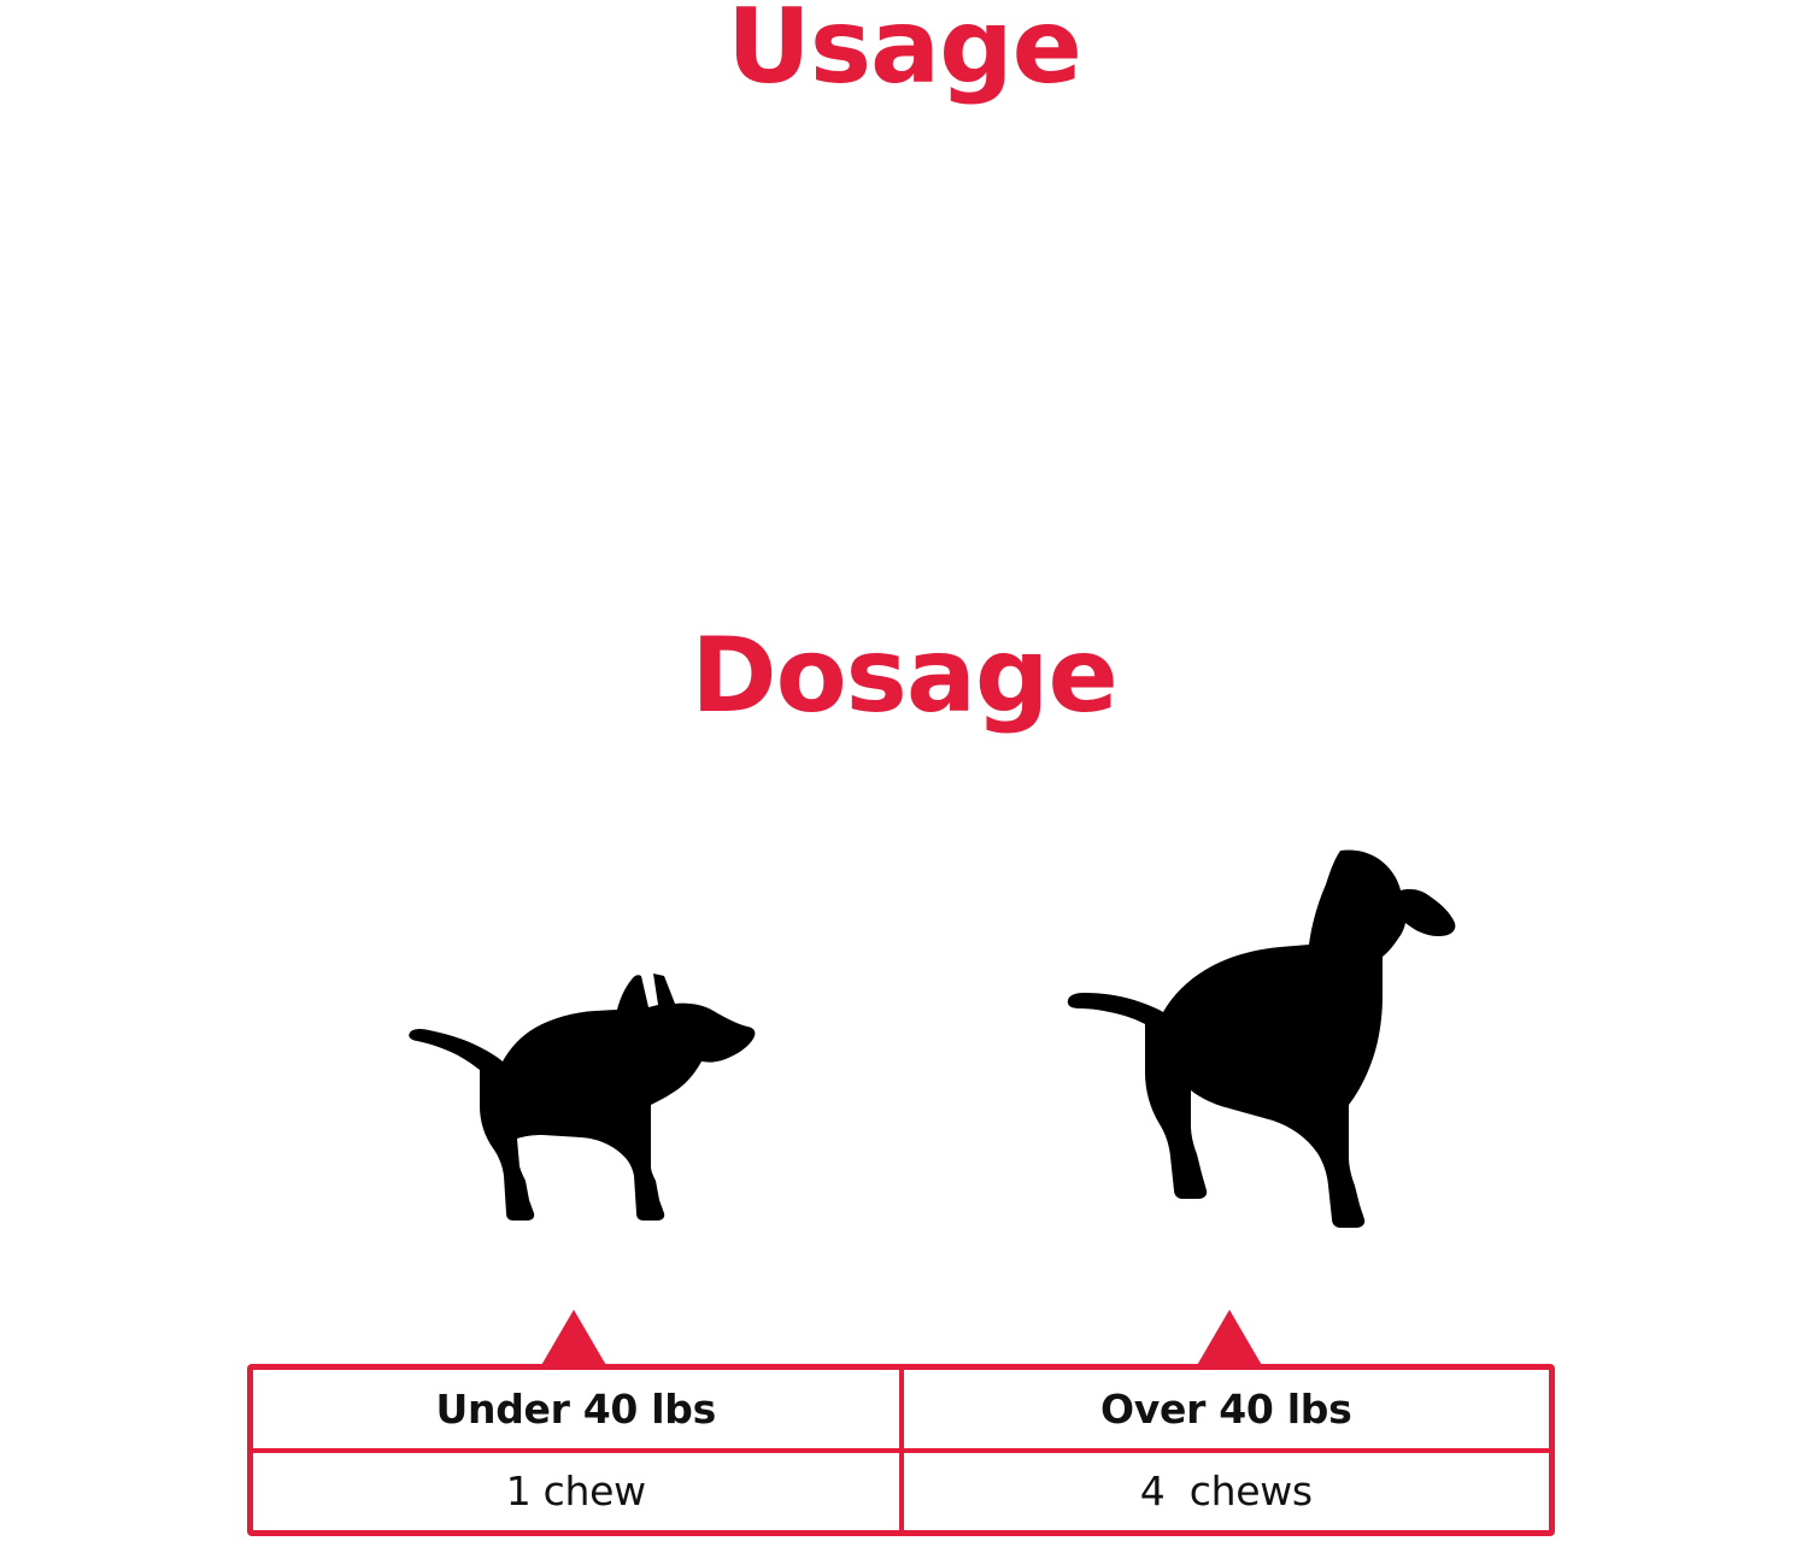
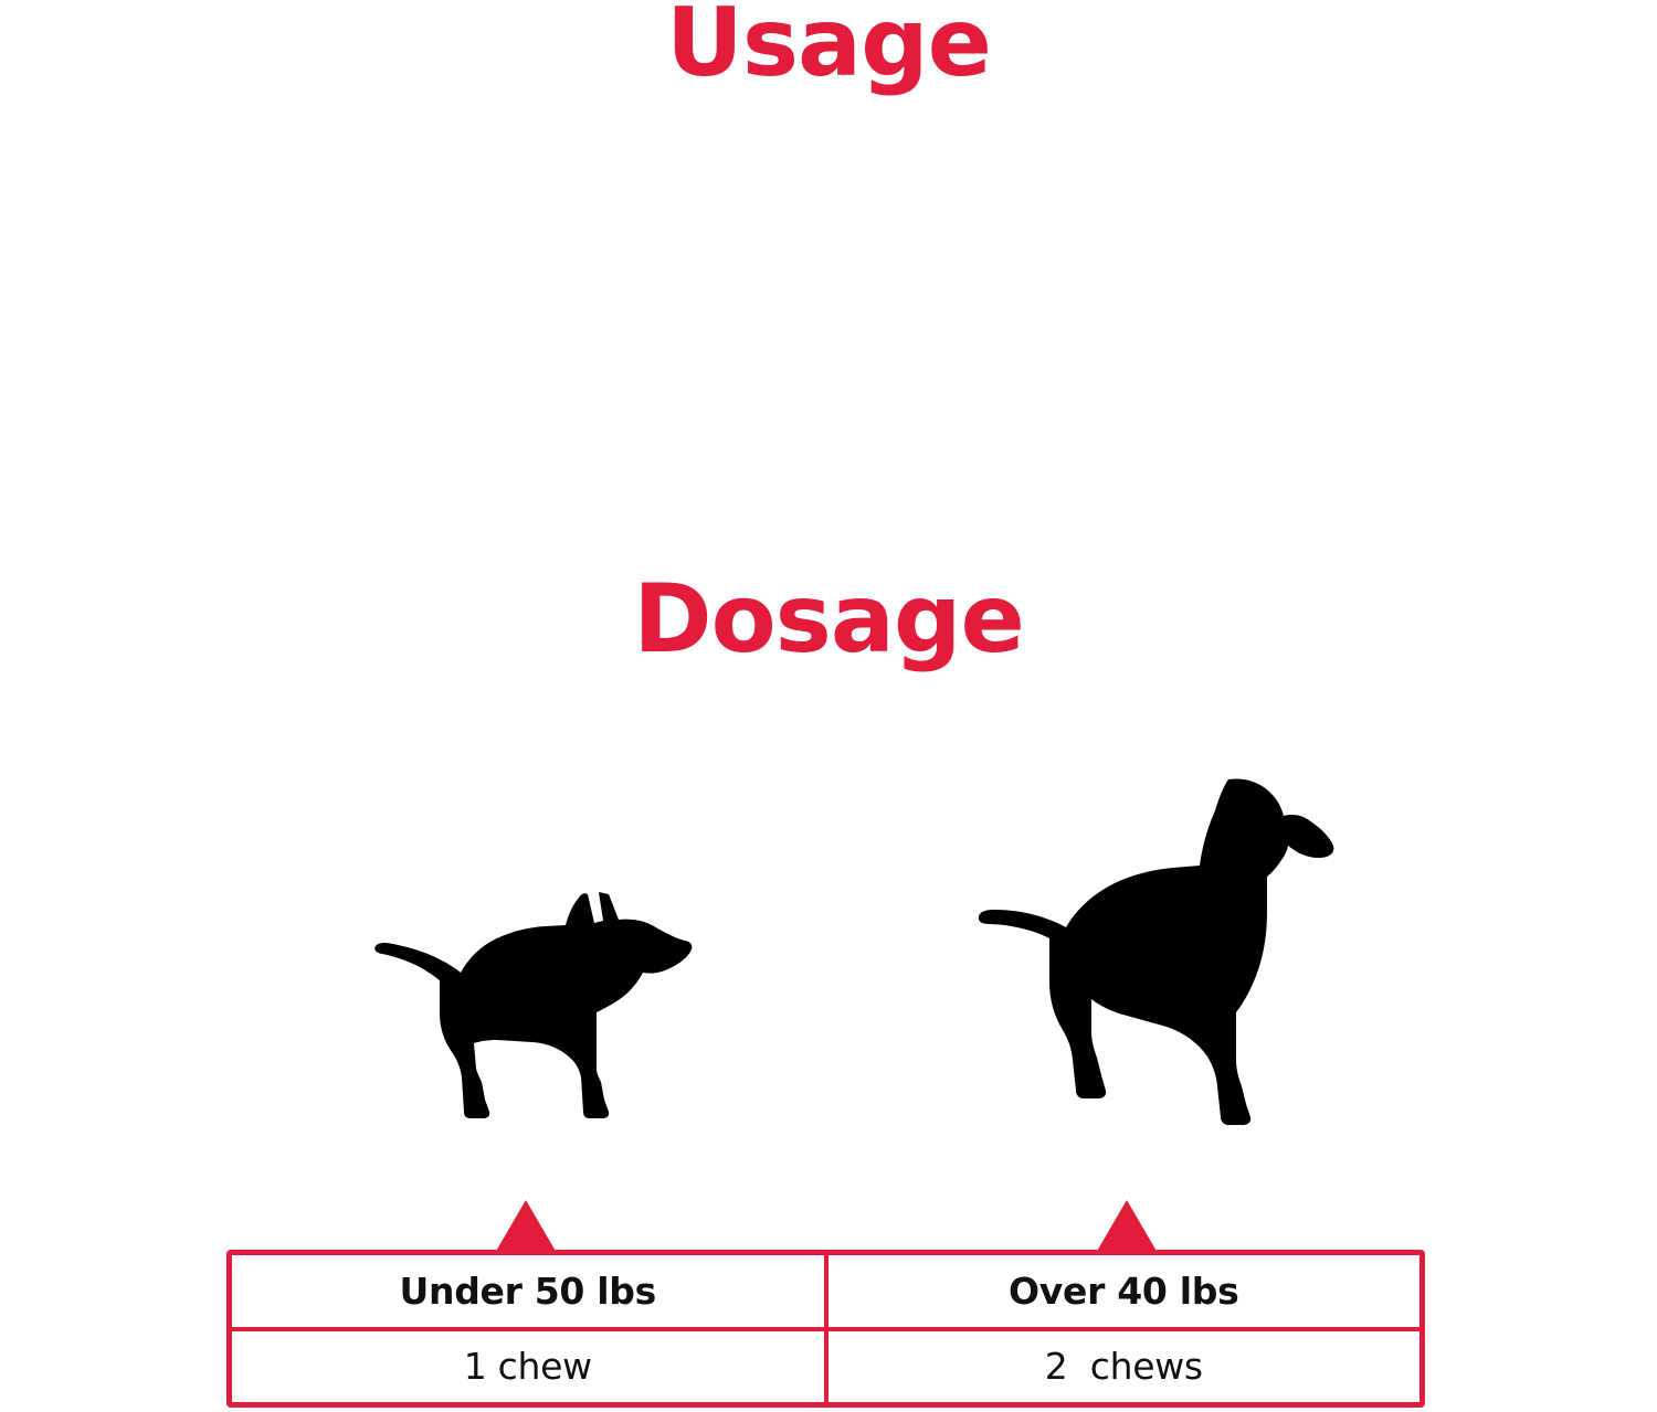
  Usage
  Dosage
- Under 40 lbs
+ Under 50 lbs
  Over 40 lbs
  1 chew
- 4 chews
+ 2 chews
